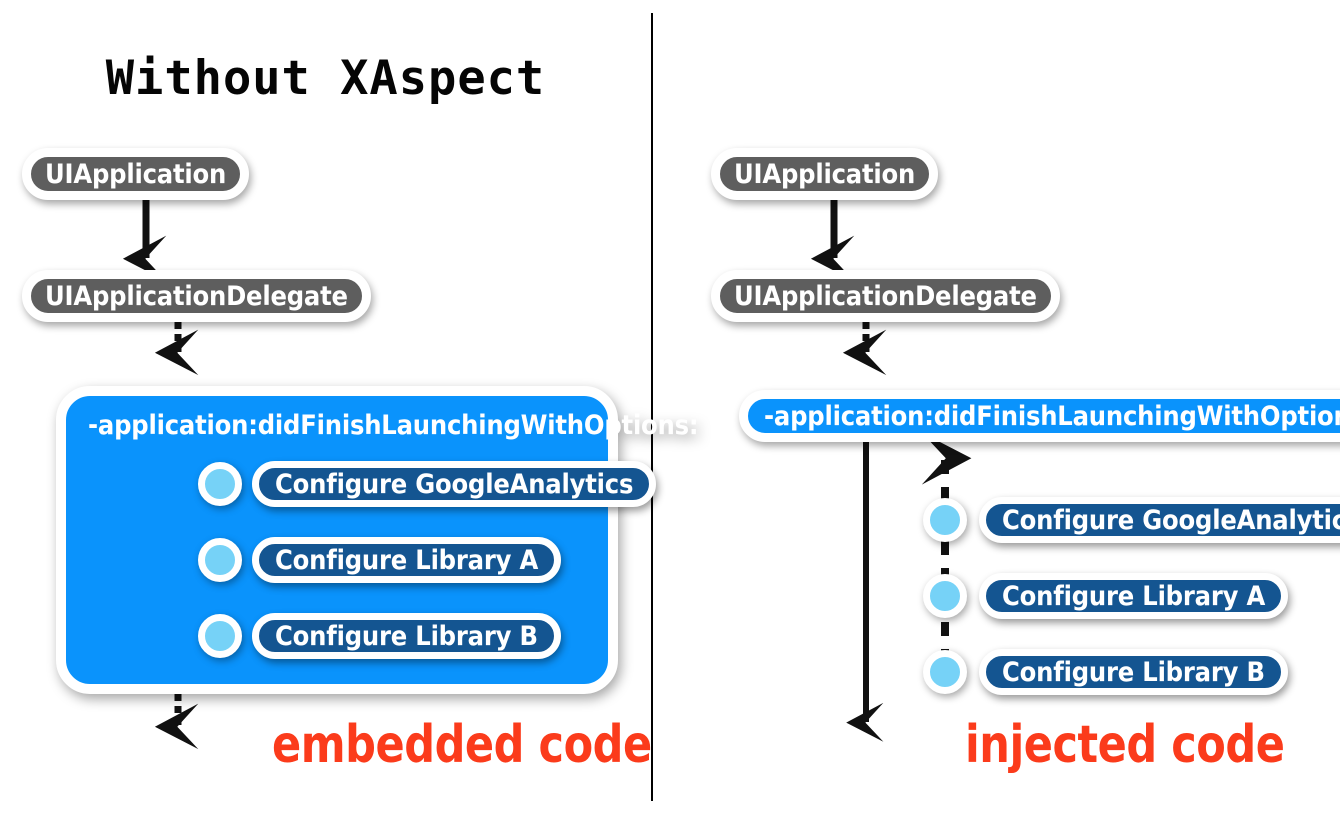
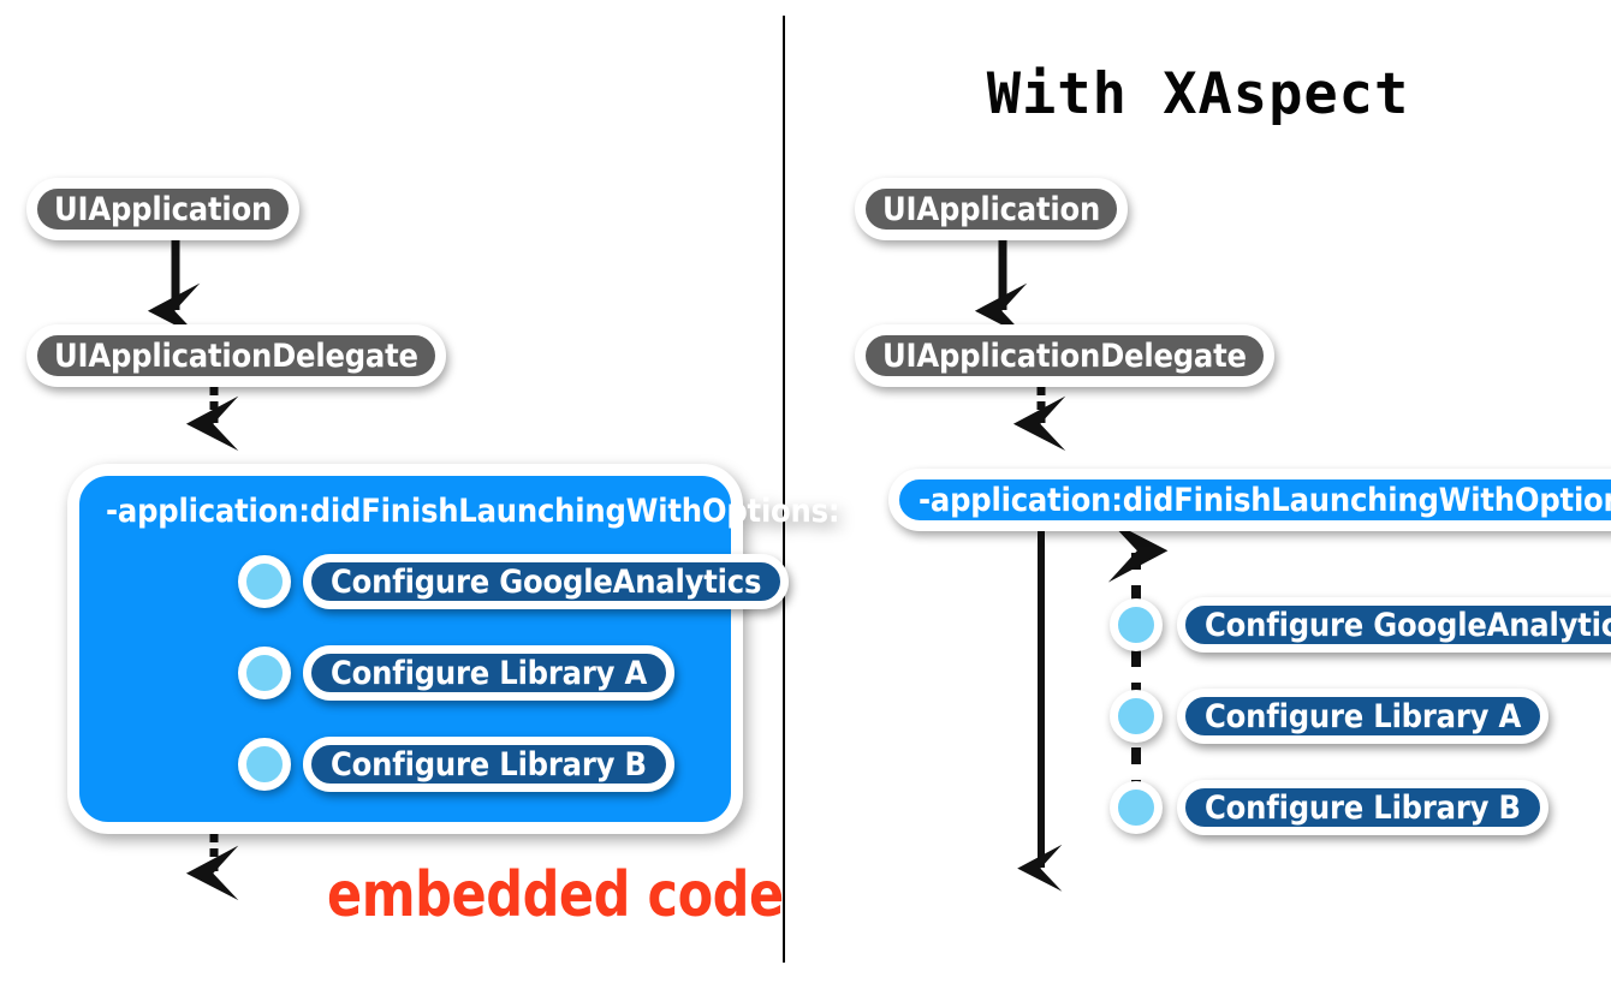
- Without XAspect
  UIApplication
  UIApplicationDelegate
  -application:didFinishLaunchingWithOptions:
  Configure GoogleAnalytics
  Configure Library A
  Configure Library B
  embedded code
+ With XAspect
  UIApplication
  UIApplicationDelegate
  -application:didFinishLaunchingWithOptio
  Configure GoogleAnalytic
  Configure Library A
  Configure Library B
- injected code
